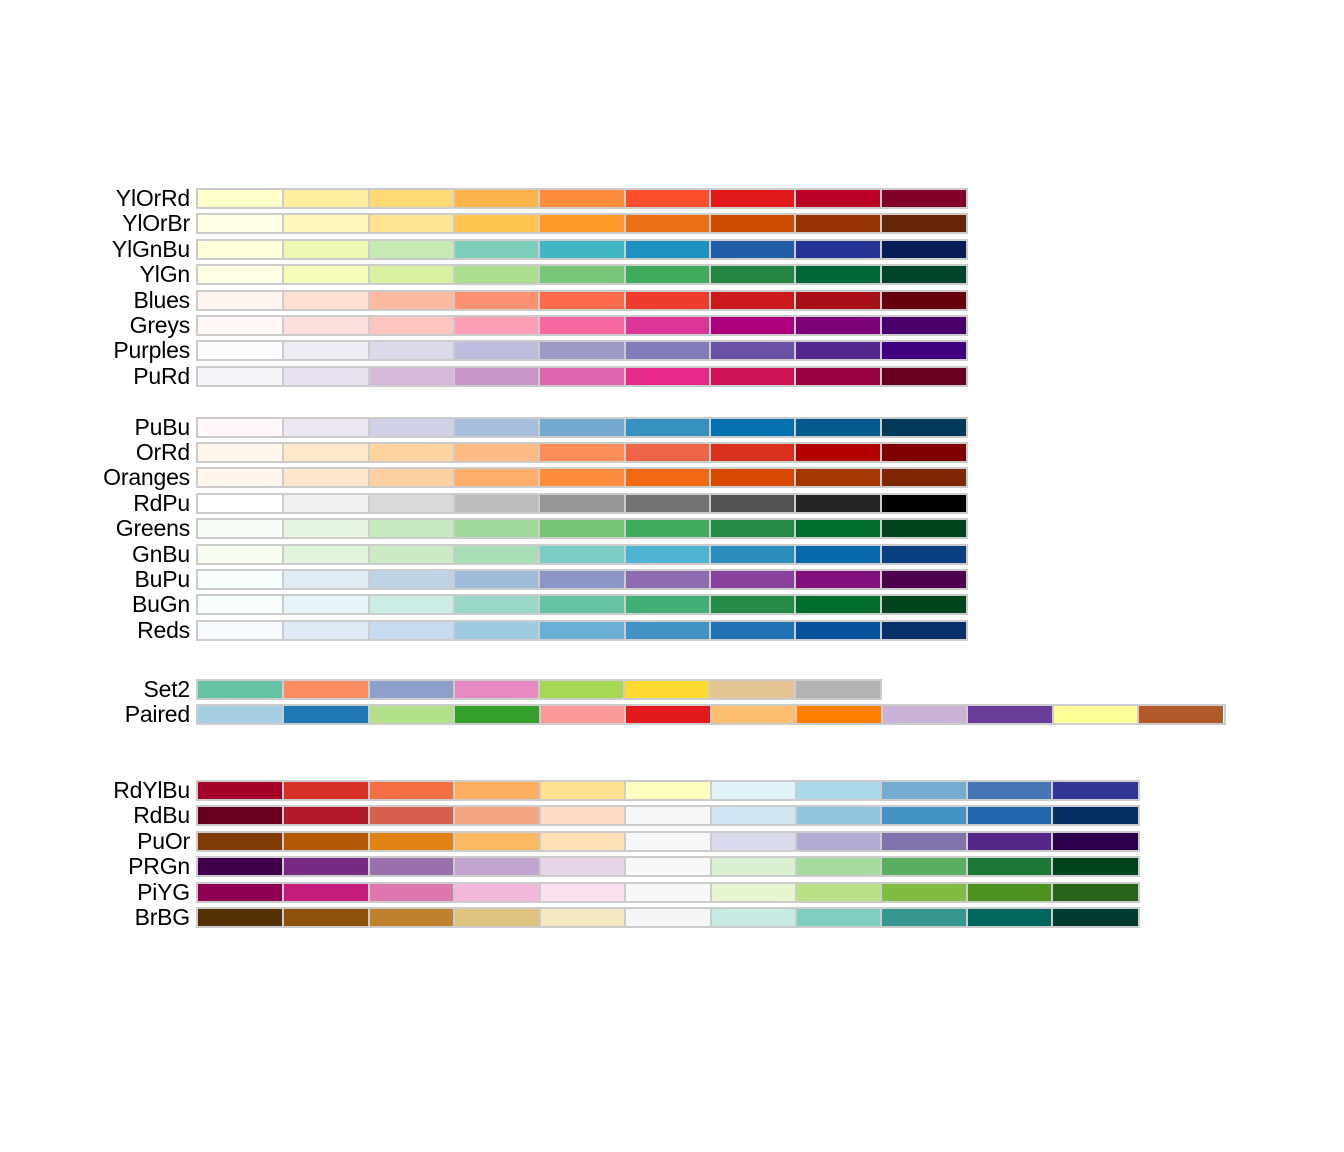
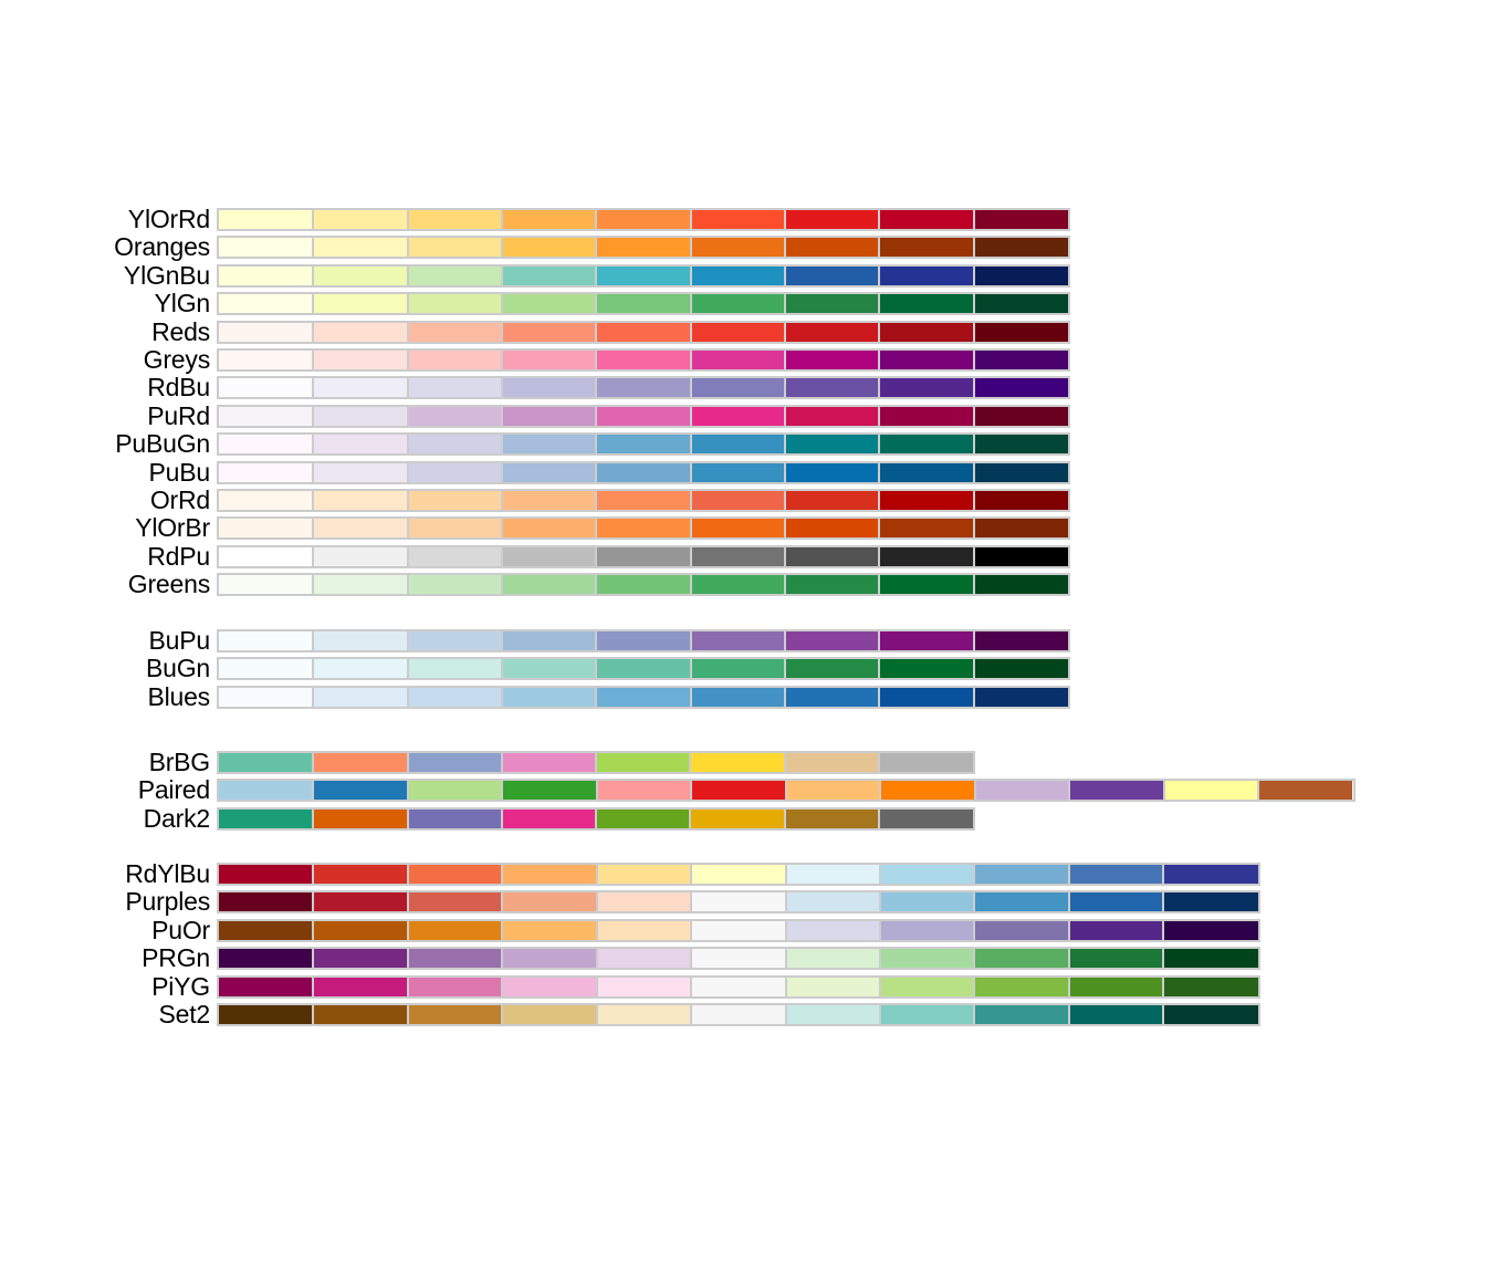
  YlOrRd
- YlOrBr
+ Oranges
  YlGnBu
  YlGn
- Blues
+ Reds
  Greys
- Purples
+ RdBu
  PuRd
+ PuBuGn
  PuBu
  OrRd
- Oranges
+ YlOrBr
  RdPu
  Greens
- GnBu
  BuPu
  BuGn
- Reds
+ Blues
- Set2
+ BrBG
  Paired
+ Dark2
  RdYlBu
- RdBu
+ Purples
  PuOr
  PRGn
  PiYG
- BrBG
+ Set2
